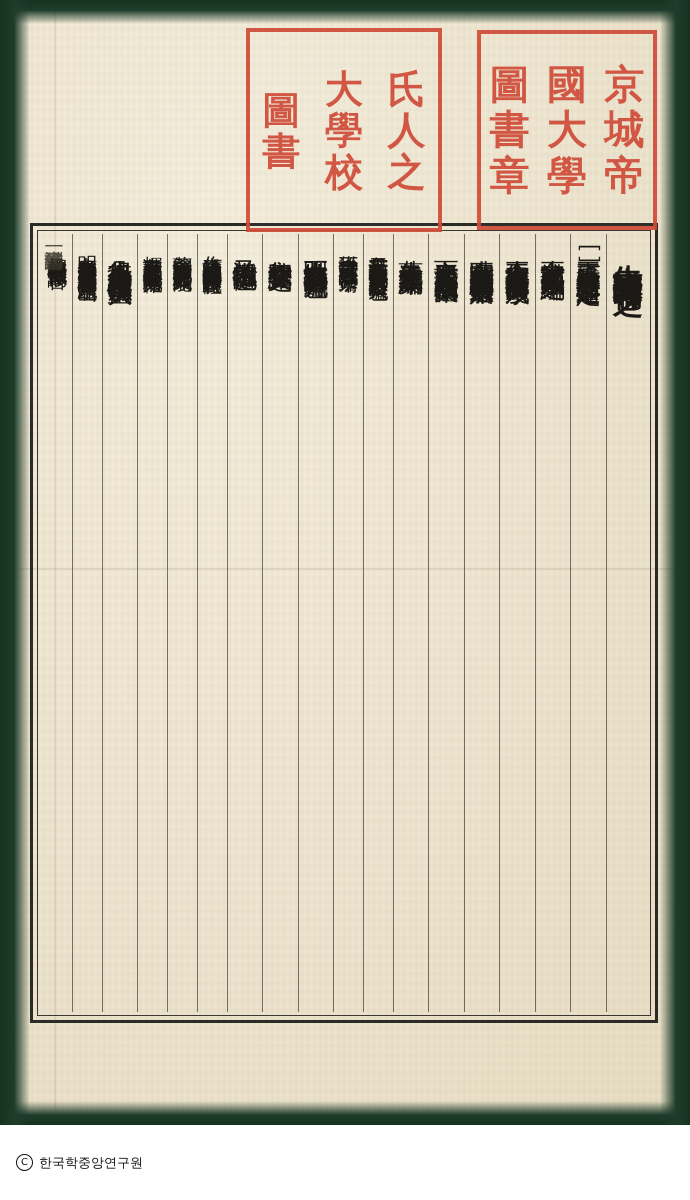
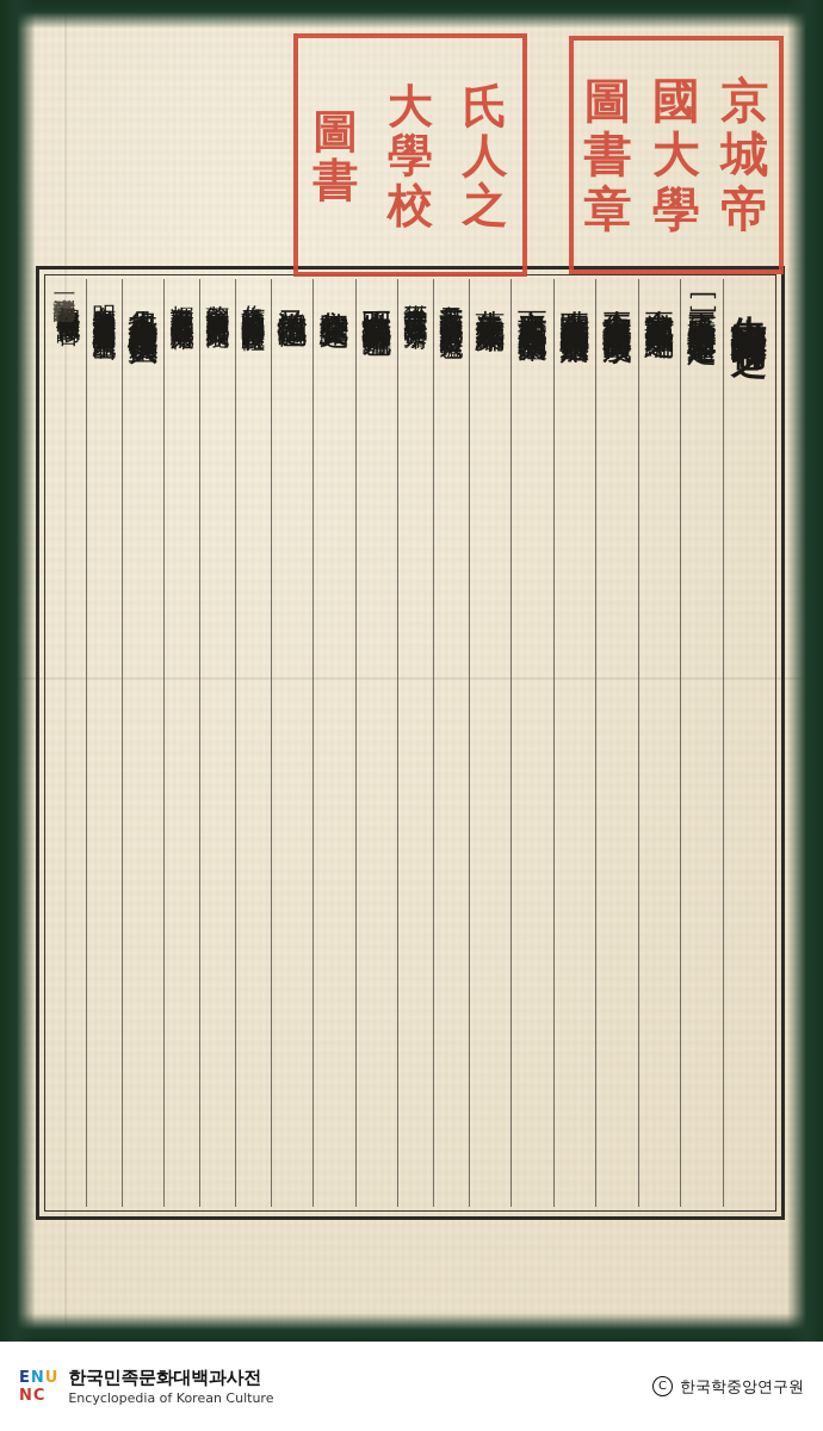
+ ENU
+ NC
+ 한국민족문화대백과사전
+ Encyclopedia of Korean Culture
  C
  한국학중앙연구원
